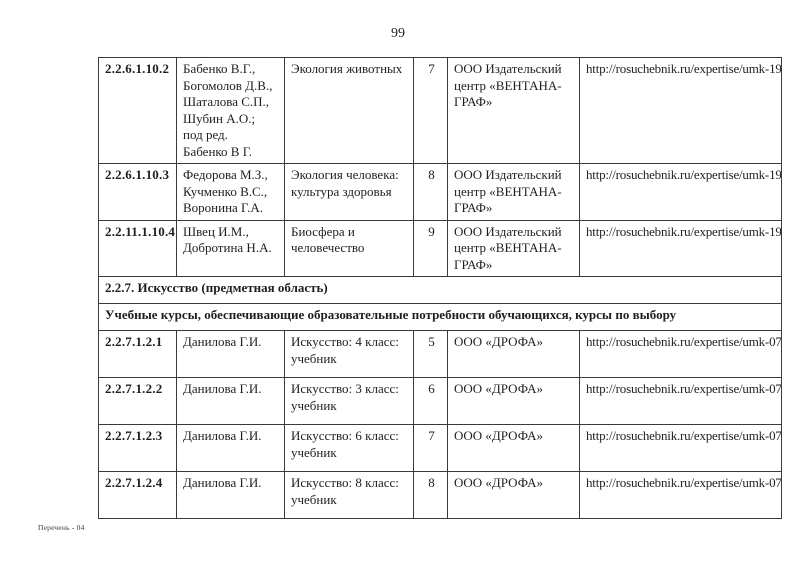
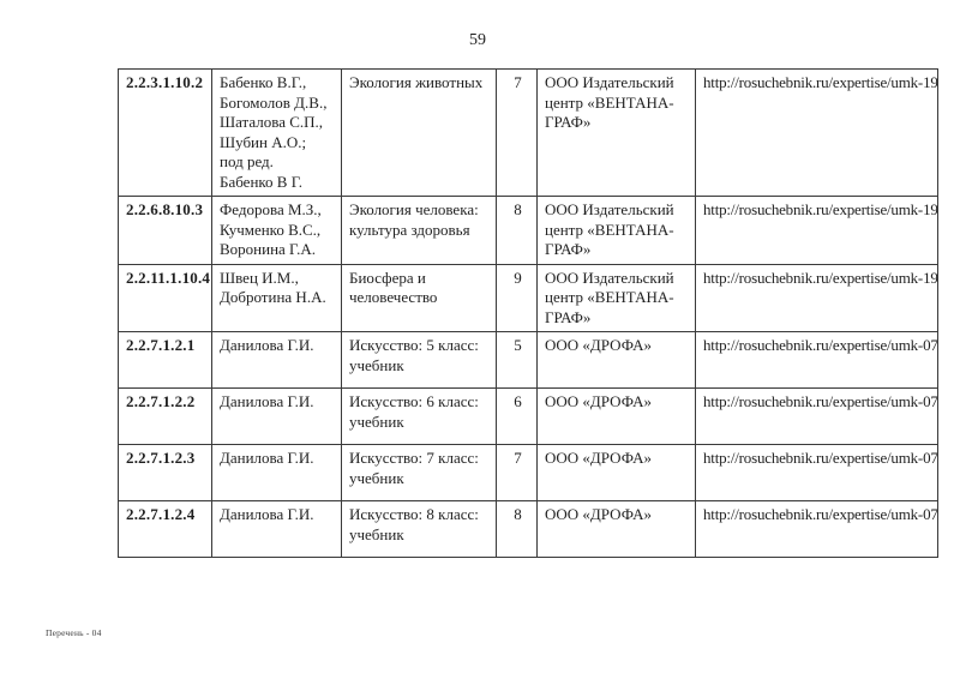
- 99
+ 59
- 2.2.6.1.10.2	Бабенко В.Г., Богомолов Д.В., Шаталова С.П., Шубин А.О.; под ред. Бабенко В Г.	Экология животных	7	ООО Издательский центр «ВЕНТАНА- ГРАФ»	http://rosuchebnik.ru/expertise/umk-19
+ 2.2.3.1.10.2	Бабенко В.Г., Богомолов Д.В., Шаталова С.П., Шубин А.О.; под ред. Бабенко В Г.	Экология животных	7	ООО Издательский центр «ВЕНТАНА- ГРАФ»	http://rosuchebnik.ru/expertise/umk-19
- 2.2.6.1.10.3	Федорова М.З., Кучменко В.С., Воронина Г.А.	Экология человека: культура здоровья	8	ООО Издательский центр «ВЕНТАНА- ГРАФ»	http://rosuchebnik.ru/expertise/umk-19
+ 2.2.6.8.10.3	Федорова М.З., Кучменко В.С., Воронина Г.А.	Экология человека: культура здоровья	8	ООО Издательский центр «ВЕНТАНА- ГРАФ»	http://rosuchebnik.ru/expertise/umk-19
  2.2.11.1.10.4	Швец И.М., Добротина Н.А.	Биосфера и человечество	9	ООО Издательский центр «ВЕНТАНА- ГРАФ»	http://rosuchebnik.ru/expertise/umk-19
- 2.2.7. Искусство (предметная область)
- Учебные курсы, обеспечивающие образовательные потребности обучающихся, курсы по выбору
- 2.2.7.1.2.1	Данилова Г.И.	Искусство: 4 класс: учебник	5	ООО «ДРОФА»	http://rosuchebnik.ru/expertise/umk-07
+ 2.2.7.1.2.1	Данилова Г.И.	Искусство: 5 класс: учебник	5	ООО «ДРОФА»	http://rosuchebnik.ru/expertise/umk-07
- 2.2.7.1.2.2	Данилова Г.И.	Искусство: 3 класс: учебник	6	ООО «ДРОФА»	http://rosuchebnik.ru/expertise/umk-07
+ 2.2.7.1.2.2	Данилова Г.И.	Искусство: 6 класс: учебник	6	ООО «ДРОФА»	http://rosuchebnik.ru/expertise/umk-07
- 2.2.7.1.2.3	Данилова Г.И.	Искусство: 6 класс: учебник	7	ООО «ДРОФА»	http://rosuchebnik.ru/expertise/umk-07
+ 2.2.7.1.2.3	Данилова Г.И.	Искусство: 7 класс: учебник	7	ООО «ДРОФА»	http://rosuchebnik.ru/expertise/umk-07
  2.2.7.1.2.4	Данилова Г.И.	Искусство: 8 класс: учебник	8	ООО «ДРОФА»	http://rosuchebnik.ru/expertise/umk-07
  Перечень - 04
